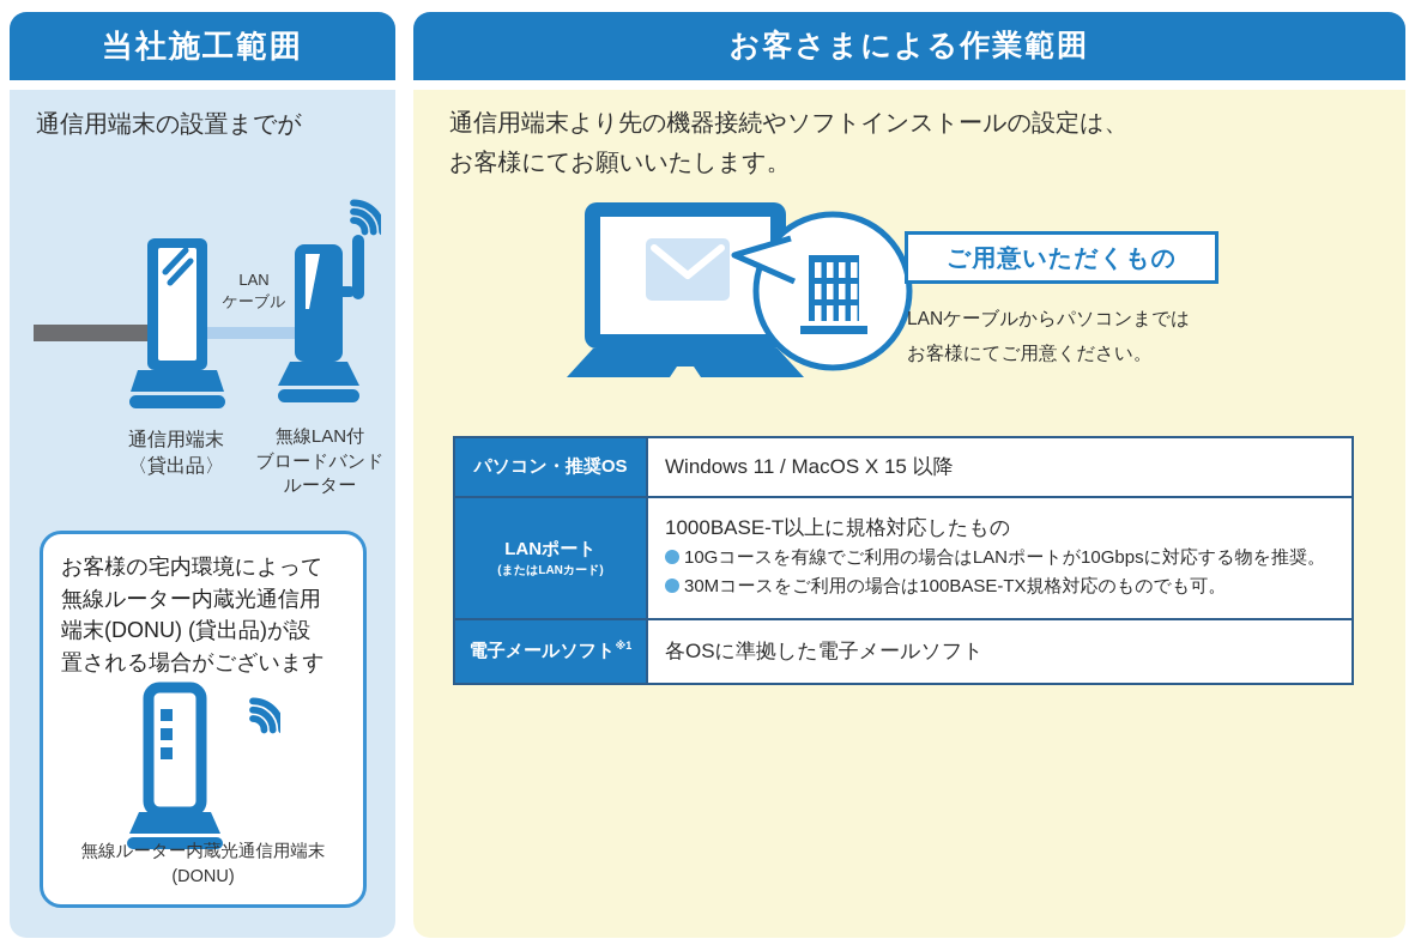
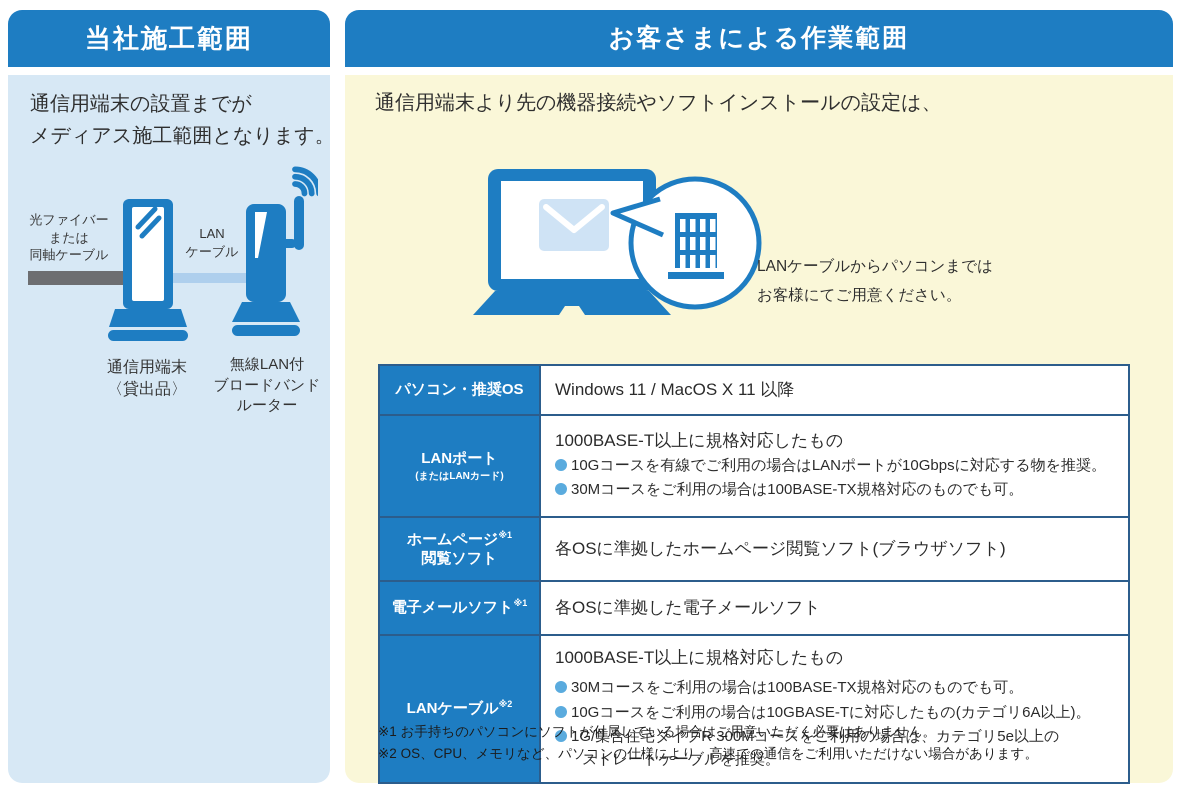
  当社施工範囲
  通信用端末の設置までが
+ メディアス施工範囲となります。
+ 光ファイバー
+ または
+ 同軸ケーブル
  LAN
  ケーブル
  通信用端末
  〈貸出品〉
  無線LAN付
  ブロードバンド
  ルーター
- お客様の宅内環境によって
- 無線ルーター内蔵光通信用
- 端末(DONU) (貸出品)が設
- 置される場合がございます
- 無線ルーター内蔵光通信用端末
- (DONU)
  お客さまによる作業範囲
  通信用端末より先の機器接続やソフトインストールの設定は、
- お客様にてお願いいたします。
- ご用意いただくもの
  LANケーブルからパソコンまでは
  お客様にてご用意ください。
- パソコン・推奨OS	Windows 11 / MacOS X 15 以降
+ パソコン・推奨OS	Windows 11 / MacOS X 11 以降
  LANポート (またはLANカード)	1000BASE-T以上に規格対応したもの 10Gコースを有線でご利用の場合はLANポートが10Gbpsに対応する物を推奨。 30Mコースをご利用の場合は100BASE-TX規格対応のものでも可。
+ ホームページ※1 閲覧ソフト	各OSに準拠したホームページ閲覧ソフト(ブラウザソフト)
  電子メールソフト※1	各OSに準拠した電子メールソフト
+ LANケーブル※2	1000BASE-T以上に規格対応したもの 30Mコースをご利用の場合は100BASE-TX規格対応のものでも可。 10Gコースをご利用の場合は10GBASE-Tに対応したもの(カテゴリ6A以上)。 1G/集合住宅タイプR 300Mコースをご利用の場合は、カテゴリ5e以上の ストレートケーブルを推奨。
+ ※1 お手持ちのパソコンにソフトが付属している場合はご用意いただく必要はありません。
+ ※2 OS、CPU、メモリなど、パソコンの仕様により、高速での通信をご利用いただけない場合があります。
